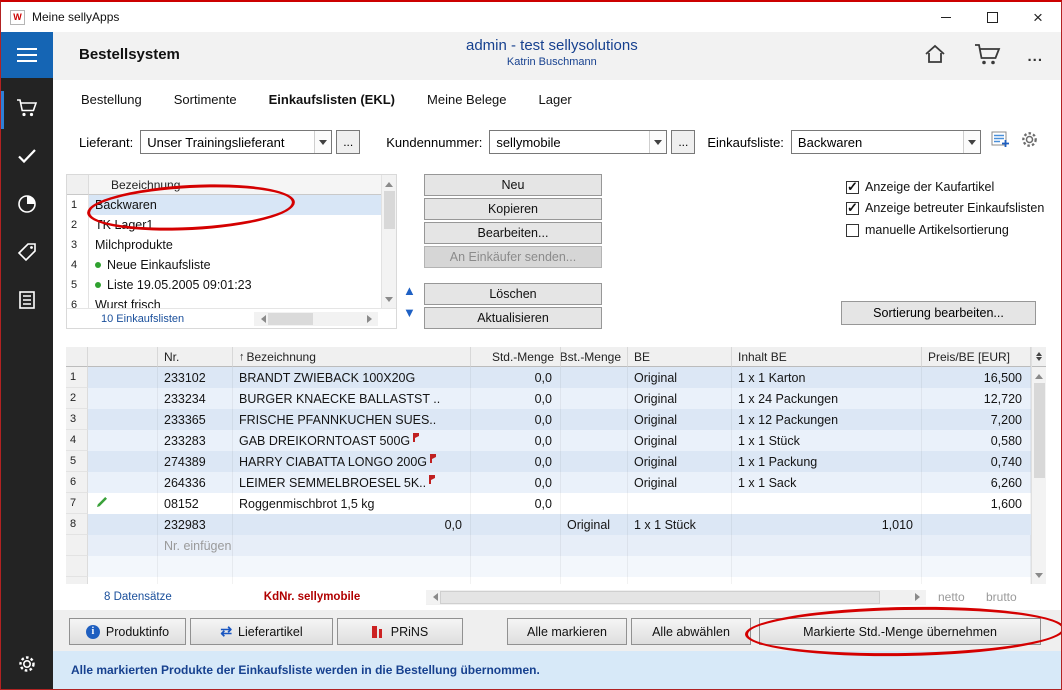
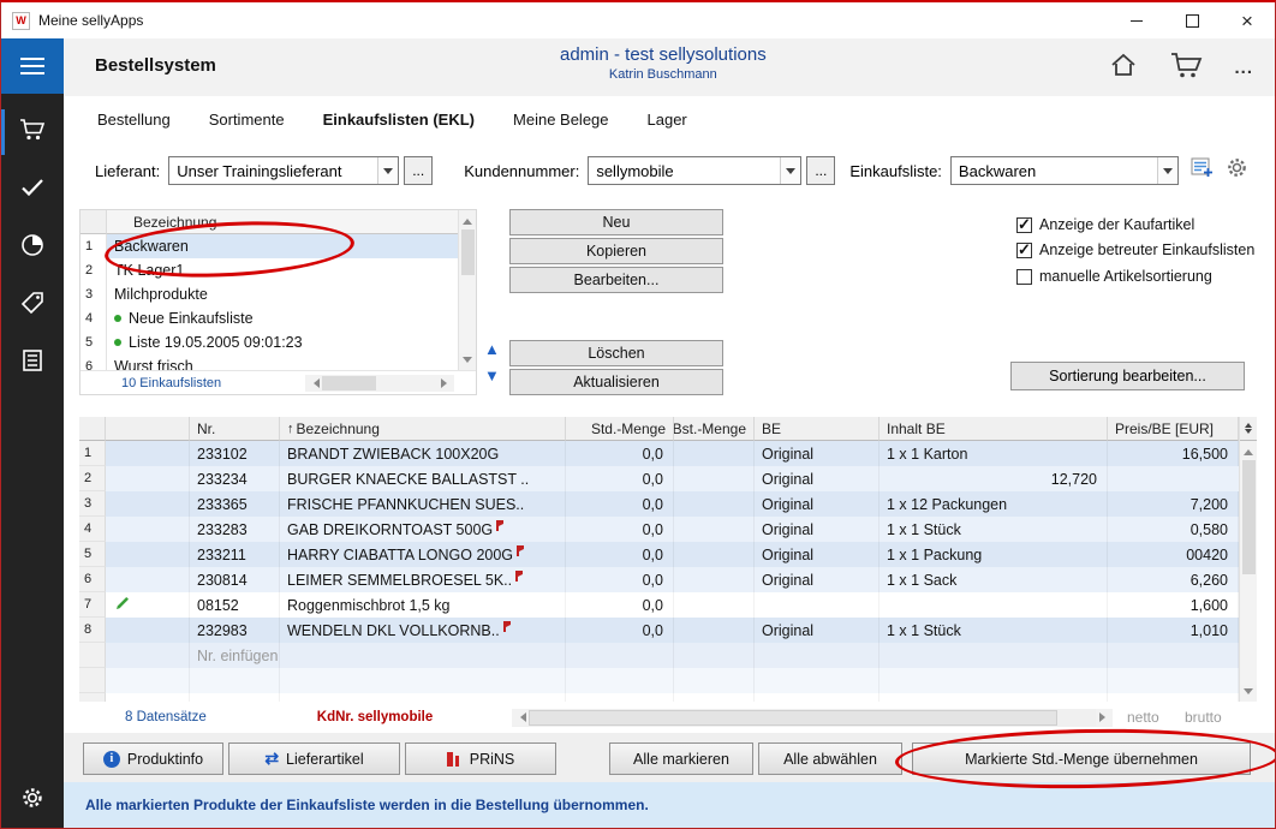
  W
  Meine sellyApps
  Bestellsystem
  admin - test sellysolutions
  Katrin Buschmann
  ...
  Bestellung
  Sortimente
  Einkaufslisten (EKL)
  Meine Belege
  Lager
  Lieferant:
  Unser Trainingslieferant
  ...
  Kundennummer:
  sellymobile
  ...
  Einkaufsliste:
  Backwaren
  Bezeichnung
  1
  Backwaren
  2
  TK Lager1
  3
  Milchprodukte
  4
  Neue Einkaufsliste
  5
  Liste 19.05.2005 09:01:23
  6
  Wurst frisch
  10 Einkaufslisten
  Neu
  Kopieren
  Bearbeiten...
- An Einkäufer senden...
  Löschen
  Aktualisieren
  ▲
  ▼
  Anzeige der Kaufartikel
  Anzeige betreuter Einkaufslisten
  manuelle Artikelsortierung
  Sortierung bearbeiten...
  Nr.
  ↑
  Bezeichnung
  Std.-Menge
  Bst.-Menge
  BE
  Inhalt BE
  Preis/BE [EUR]
  1
  233102
  BRANDT ZWIEBACK 100X20G
  0,0
  Original
  1 x 1 Karton
  16,500
  2
  233234
  BURGER KNAECKE BALLASTST ..
  0,0
  Original
- 1 x 24 Packungen
  12,720
  3
  233365
  FRISCHE PFANNKUCHEN SUES..
  0,0
  Original
  1 x 12 Packungen
  7,200
  4
  233283
  GAB DREIKORNTOAST 500G
  0,0
  Original
  1 x 1 Stück
  0,580
  5
- 274389
+ 233211
  HARRY CIABATTA LONGO 200G
  0,0
  Original
  1 x 1 Packung
- 0,740
+ 00420
  6
- 264336
+ 230814
  LEIMER SEMMELBROESEL 5K..
  0,0
  Original
  1 x 1 Sack
  6,260
  7
  08152
  Roggenmischbrot 1,5 kg
  0,0
  1,600
  8
  232983
+ WENDELN DKL VOLLKORNB..
  0,0
  Original
  1 x 1 Stück
  1,010
  Nr. einfügen
  8 Datensätze
  KdNr. sellymobile
  netto
  brutto
  i
  Produktinfo
  ⇄
  Lieferartikel
  PRiNS
  Alle markieren
  Alle abwählen
  Markierte Std.-Menge übernehmen
  Alle markierten Produkte der Einkaufsliste werden in die Bestellung übernommen.
